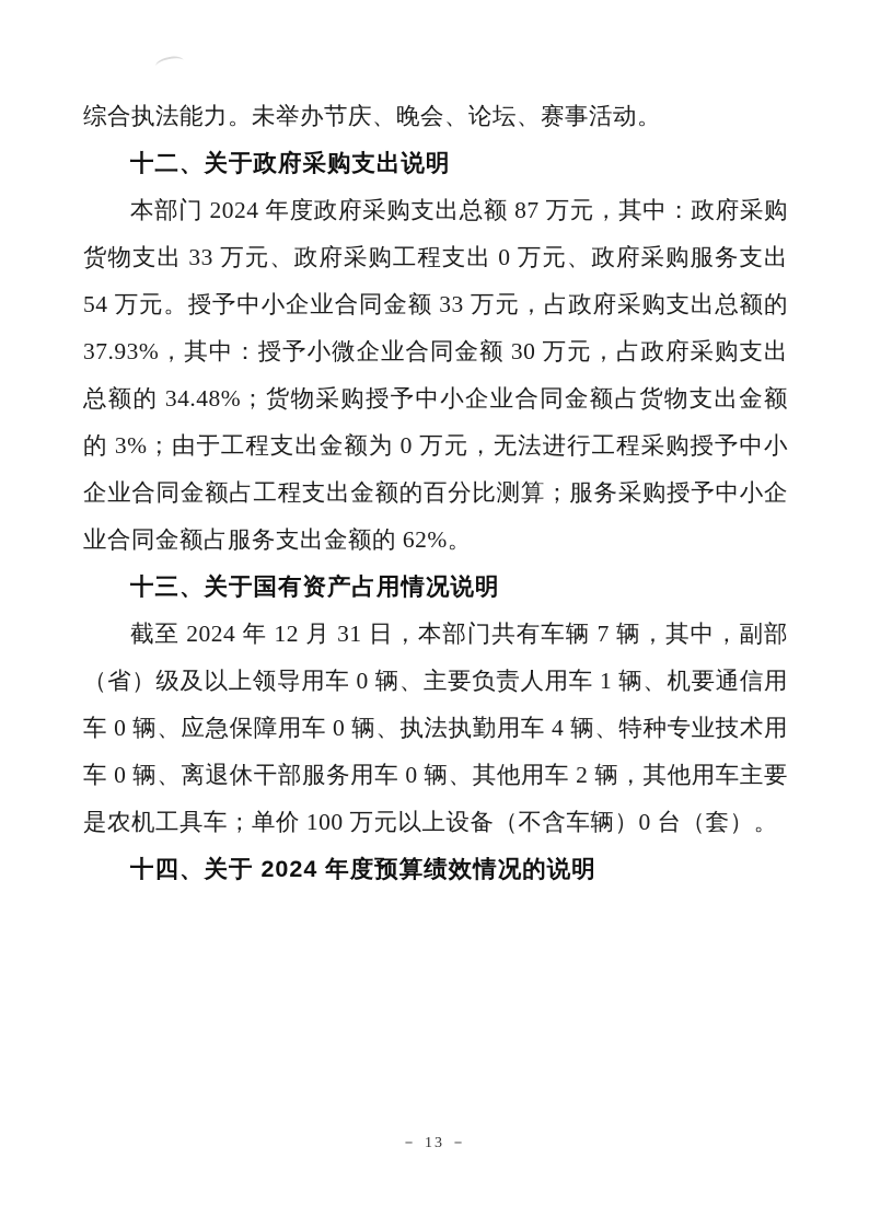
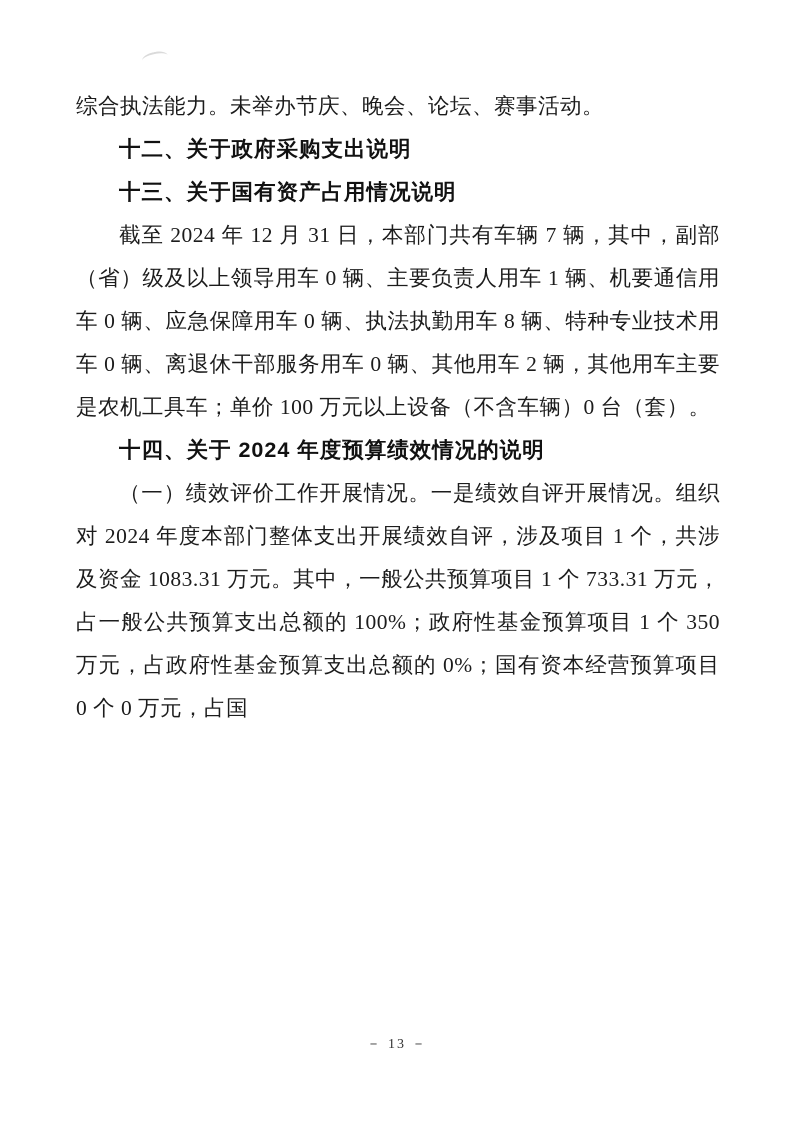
  综合执法能力。未举办节庆、晚会、论坛、赛事活动。
  十二、关于政府采购支出说明
- 本部门 2024 年度政府采购支出总额 87 万元，其中：政府采购货物支出 33 万元、政府采购工程支出 0 万元、政府采购服务支出 54 万元。授予中小企业合同金额 33 万元，占政府采购支出总额的 37.93%，其中：授予小微企业合同金额 30 万元，占政府采购支出总额的 34.48%；货物采购授予中小企业合同金额占货物支出金额的 3%；由于工程支出金额为 0 万元，无法进行工程采购授予中小企业合同金额占工程支出金额的百分比测算；服务采购授予中小企业合同金额占服务支出金额的 62%。
  十三、关于国有资产占用情况说明
- 截至 2024 年 12 月 31 日，本部门共有车辆 7 辆，其中，副部（省）级及以上领导用车 0 辆、主要负责人用车 1 辆、机要通信用车 0 辆、应急保障用车 0 辆、执法执勤用车 4 辆、特种专业技术用车 0 辆、离退休干部服务用车 0 辆、其他用车 2 辆，其他用车主要是农机工具车；单价 100 万元以上设备（不含车辆）0 台（套）。
+ 截至 2024 年 12 月 31 日，本部门共有车辆 7 辆，其中，副部（省）级及以上领导用车 0 辆、主要负责人用车 1 辆、机要通信用车 0 辆、应急保障用车 0 辆、执法执勤用车 8 辆、特种专业技术用车 0 辆、离退休干部服务用车 0 辆、其他用车 2 辆，其他用车主要是农机工具车；单价 100 万元以上设备（不含车辆）0 台（套）。
  十四、关于 2024 年度预算绩效情况的说明
+ （一）绩效评价工作开展情况。一是绩效自评开展情况。组织对 2024 年度本部门整体支出开展绩效自评，涉及项目 1 个，共涉及资金 1083.31 万元。其中，一般公共预算项目 1 个 733.31 万元，占一般公共预算支出总额的 100%；政府性基金预算项目 1 个 350 万元，占政府性基金预算支出总额的 0%；国有资本经营预算项目 0 个 0 万元，占国
  － 13 －
